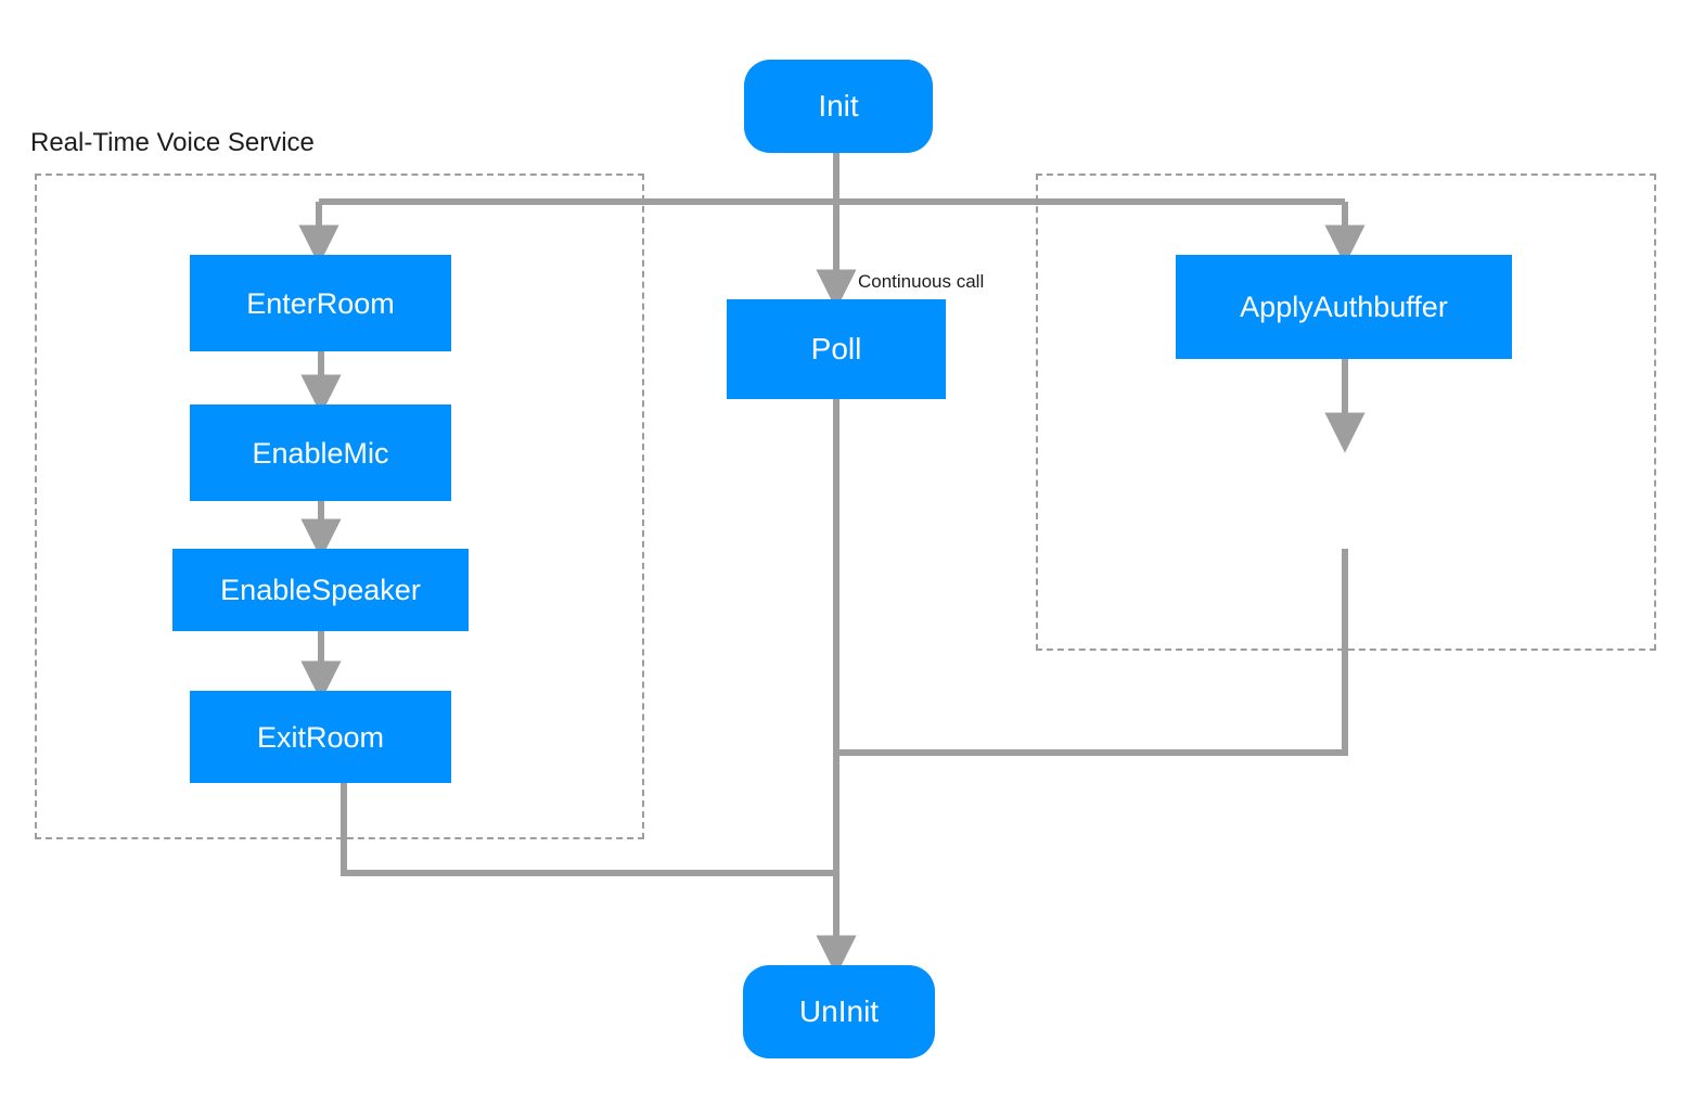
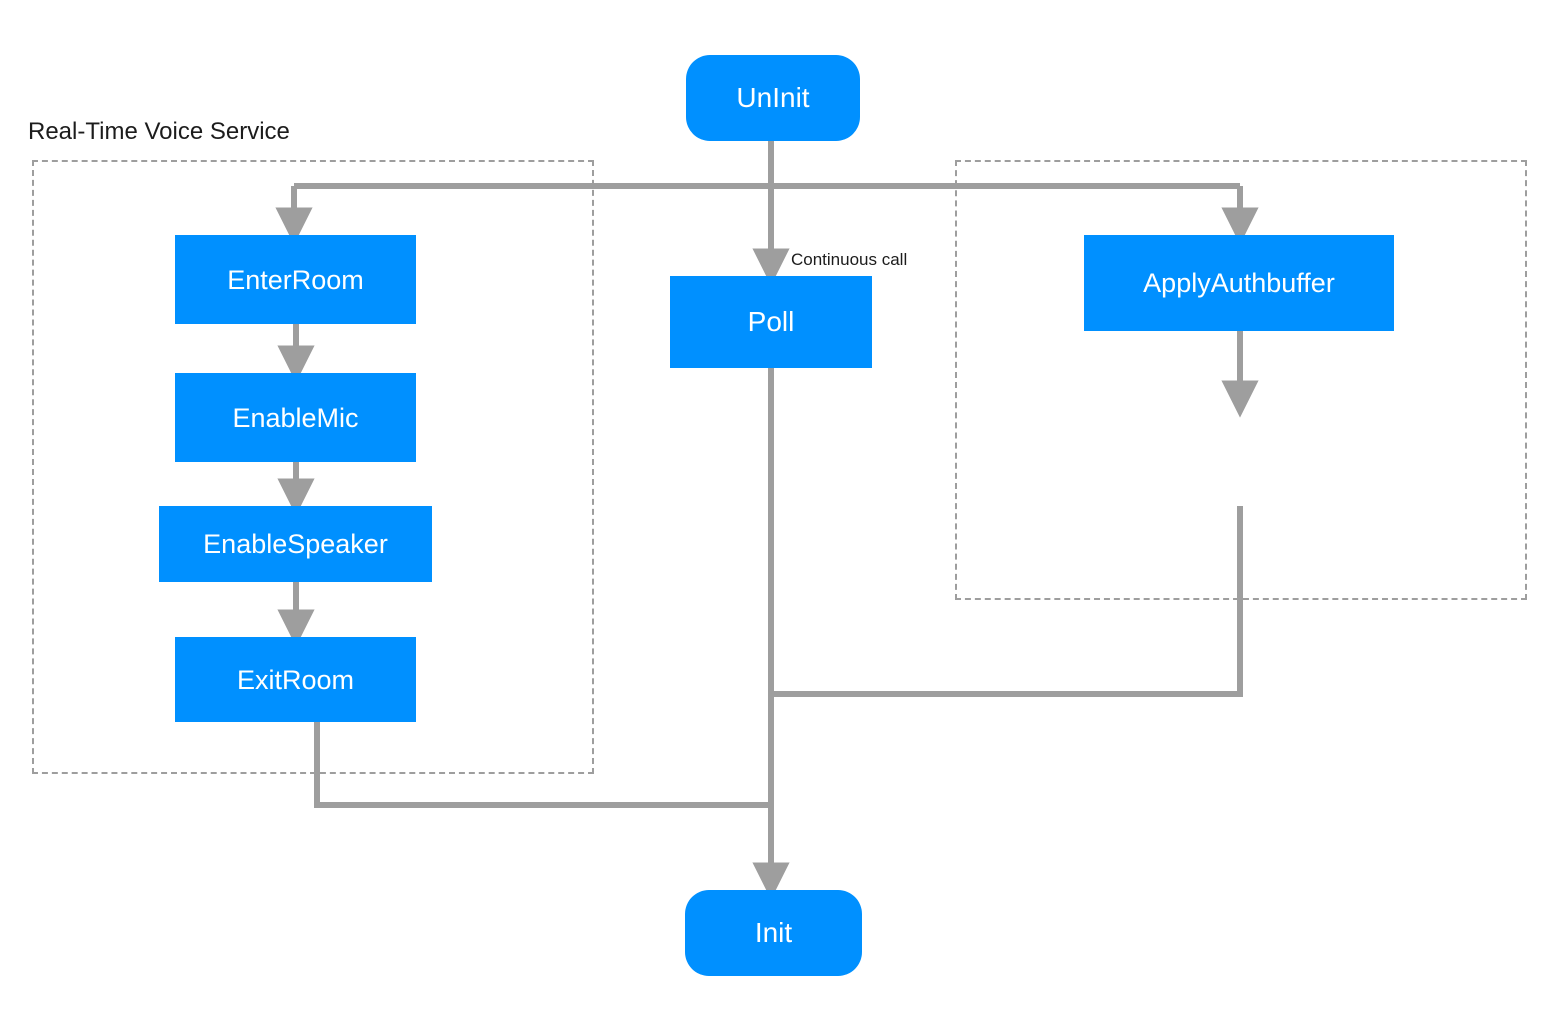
  Real-Time Voice Service
- Init
+ UnInit
  Poll
- UnInit
+ Init
  EnterRoom
  EnableMic
  EnableSpeaker
  ExitRoom
  ApplyAuthbuffer
  Continuous call
